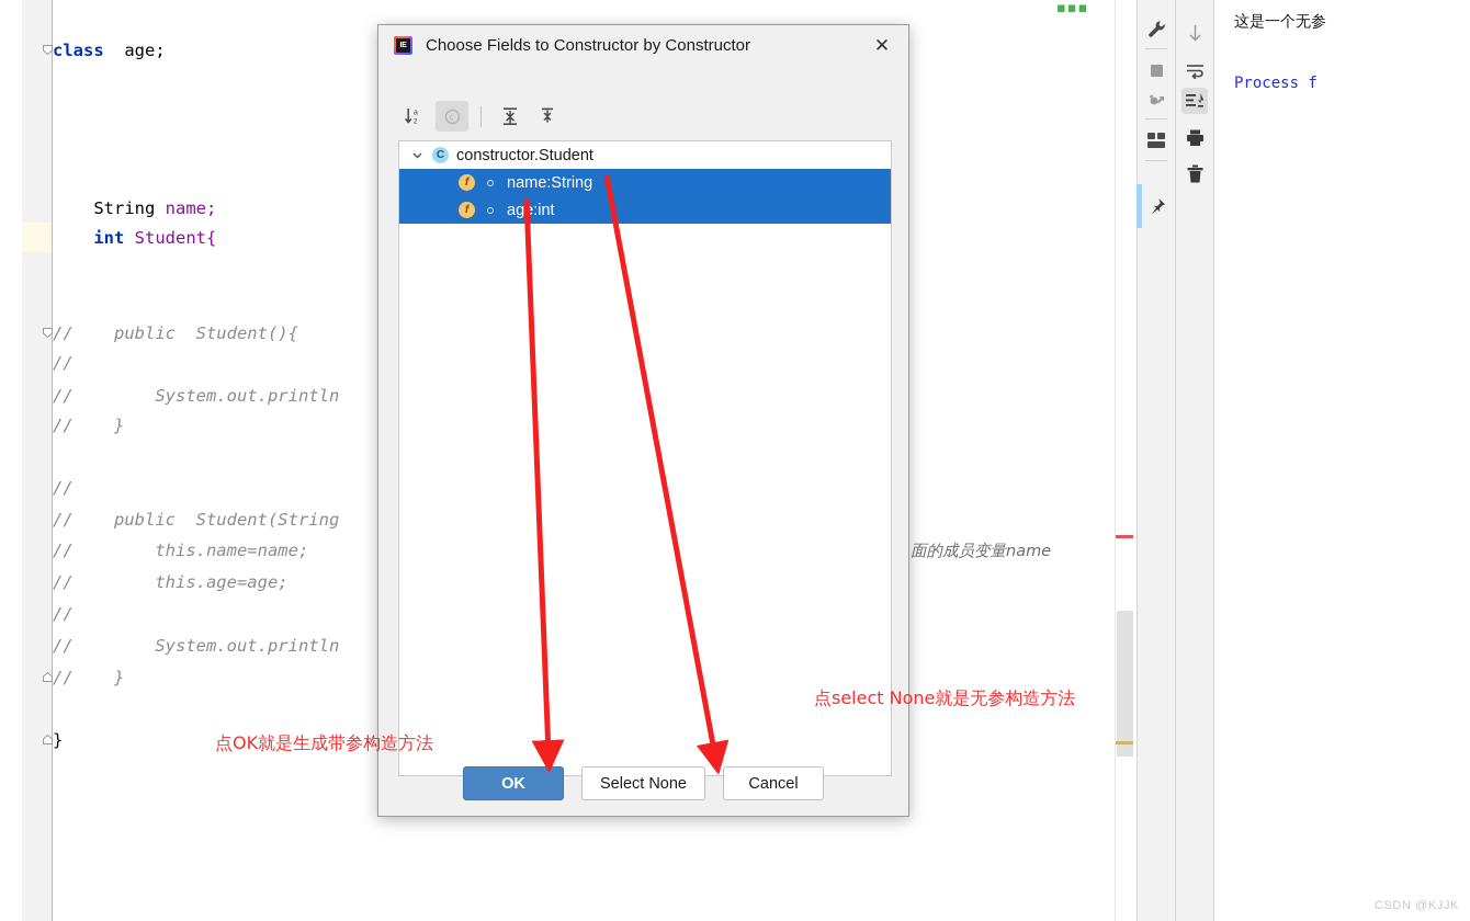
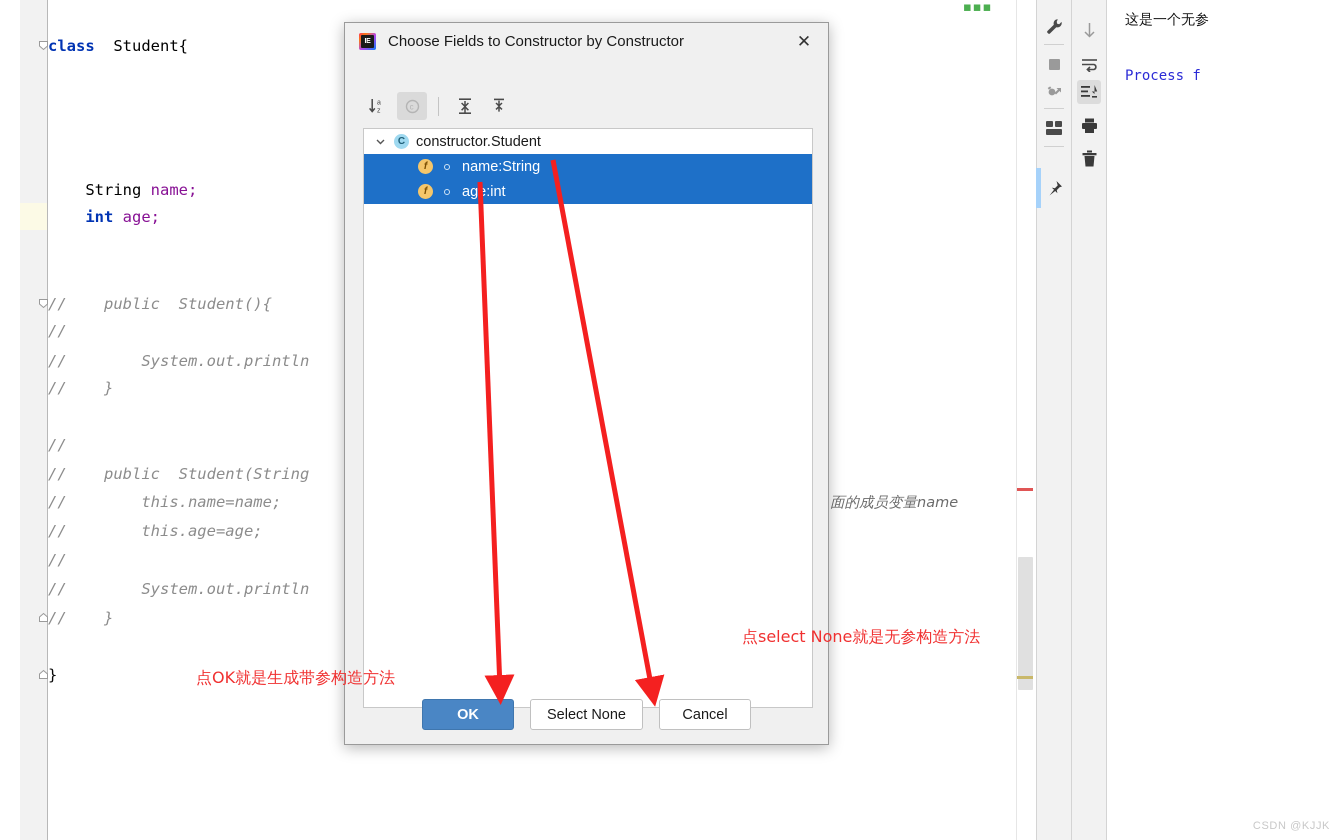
- class age;
+ class Student{
  String name;
- int Student{
+ int age;
  // public Student(){
  //
  // System.out.println
  // }
  //
  // public Student(String
  // this.name=name;
  // this.age=age;
  //
  // System.out.println
  // }
  }
  面的成员变量name
  ▪▪▪
  这是一个无参
  Process f
  Choose Fields to Constructor by Constructor
  ✕
  c
  C
  constructor.Student
  f
  name:String
  f
  ag:int
  OK
  Select None
  Cancel
  点OK就是生成带参构造方法
  点select None就是无参构造方法
  CSDN @KJJK
